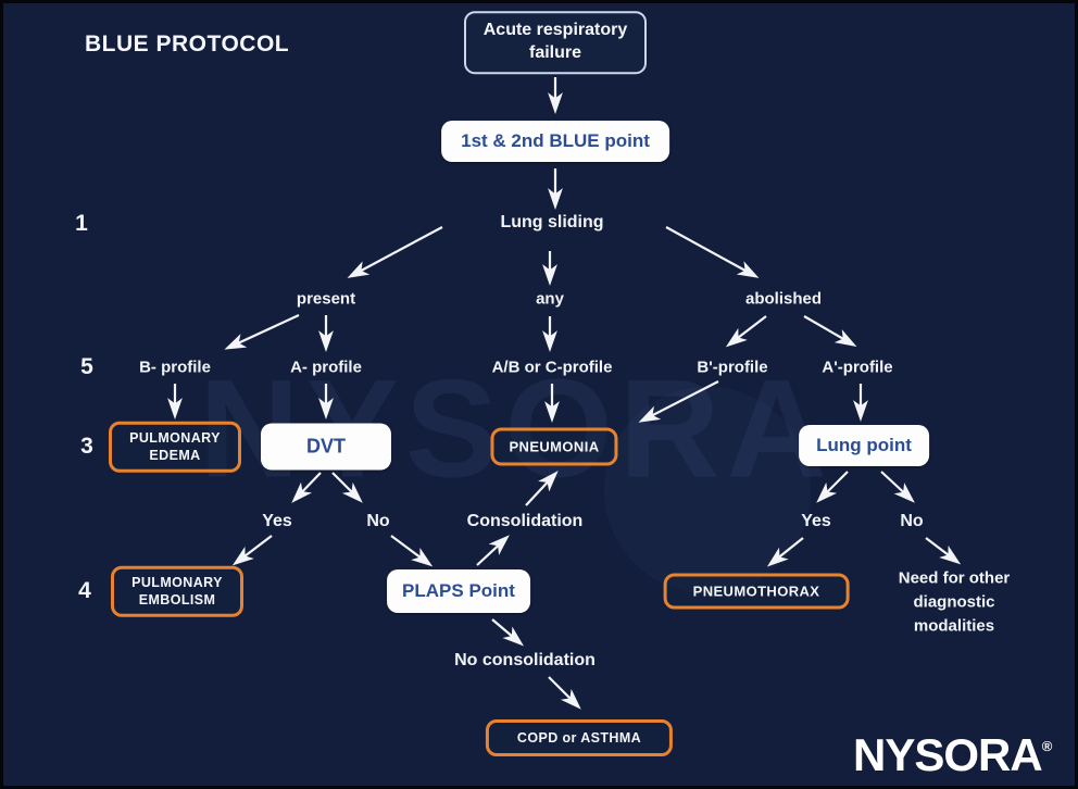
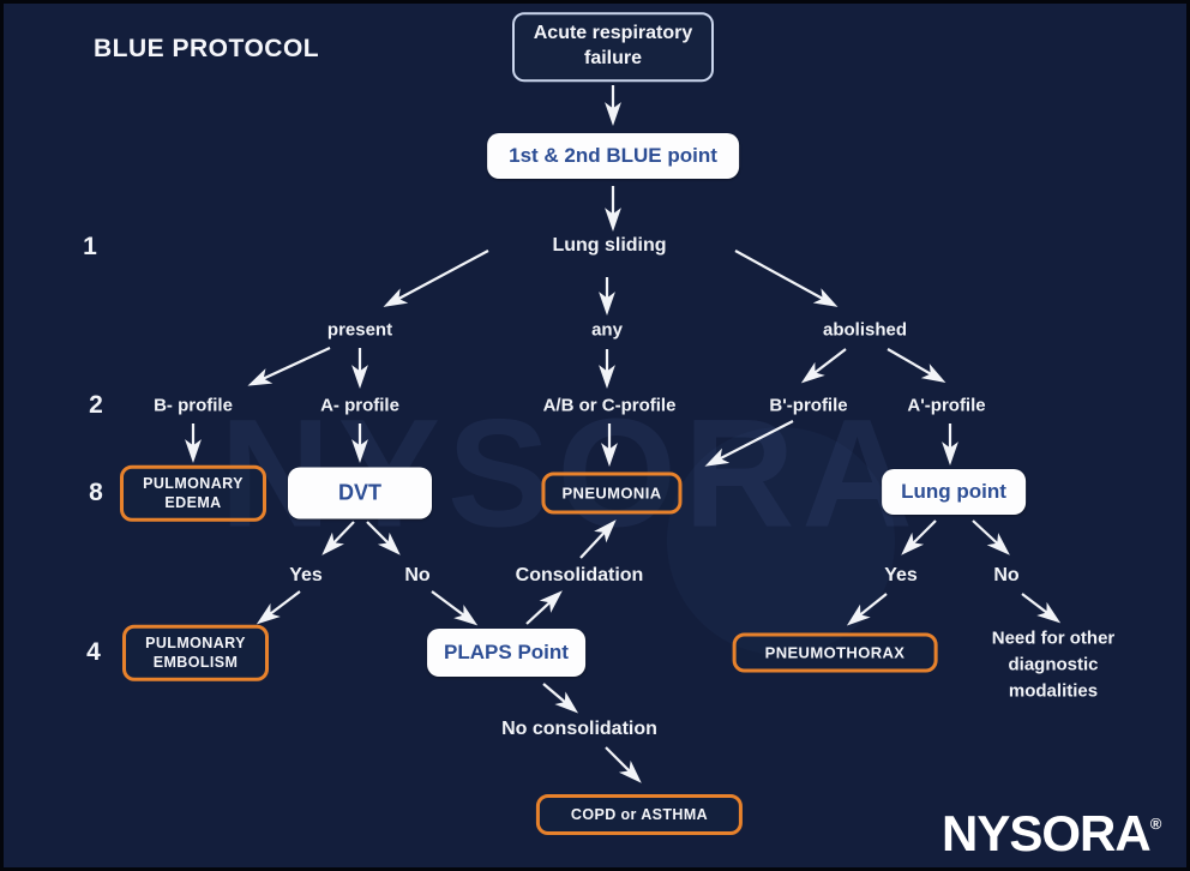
  NSORA
  BLUE PROTOCOL
  1
- 5
+ 2
- 3
+ 8
  4
  Acute respiratory failure
  1st & 2nd BLUE point
  Lung sliding
  present
  any
  abolished
  B- profile
  A- profile
  A/B or C-profile
  B'-profile
  A'-profile
  PULMONARY
  EDEMA
  DVT
  PNEUMONIA
  Lung point
  Yes
  No
  Consolidation
  Yes
  No
  PULMONARY
  EMBOLISM
  PLAPS Point
  PNEUMOTHORAX
  Need for other
  diagnostic
  modalities
  No consolidation
  COPD or ASTHMA
  NYSORA®
